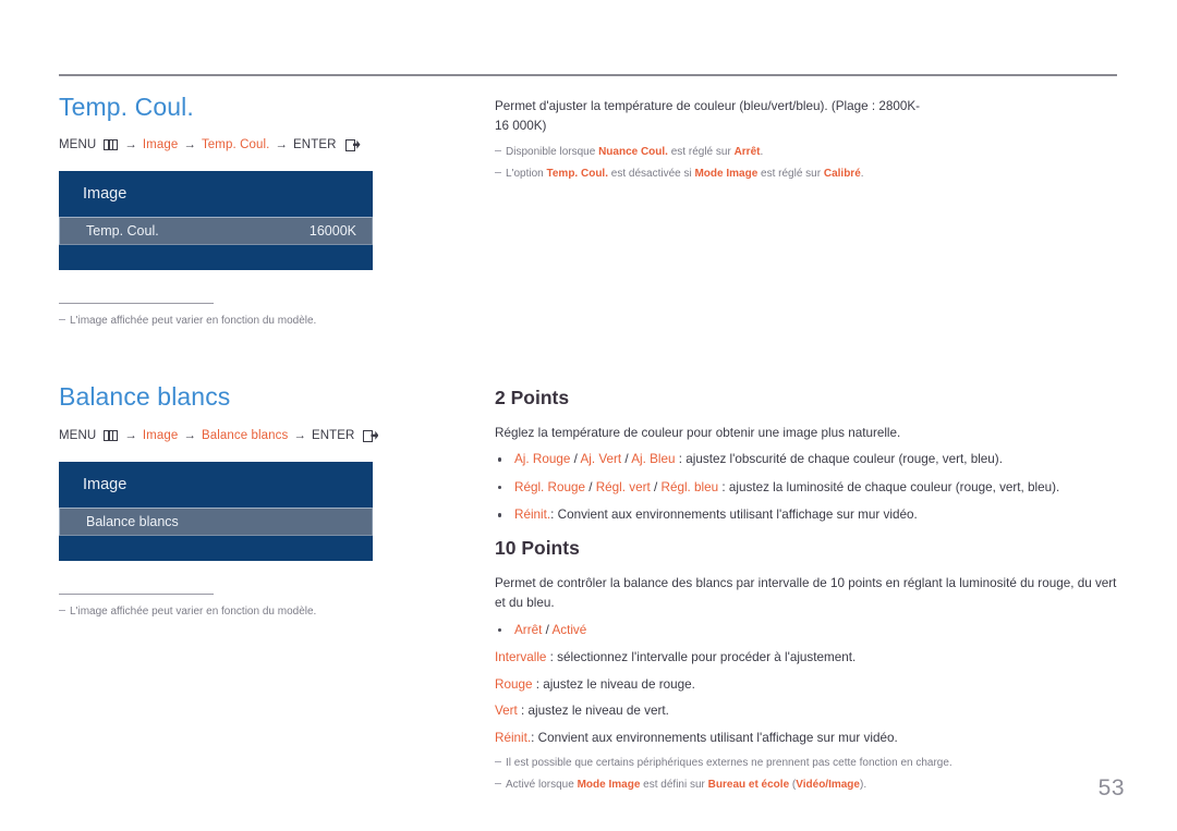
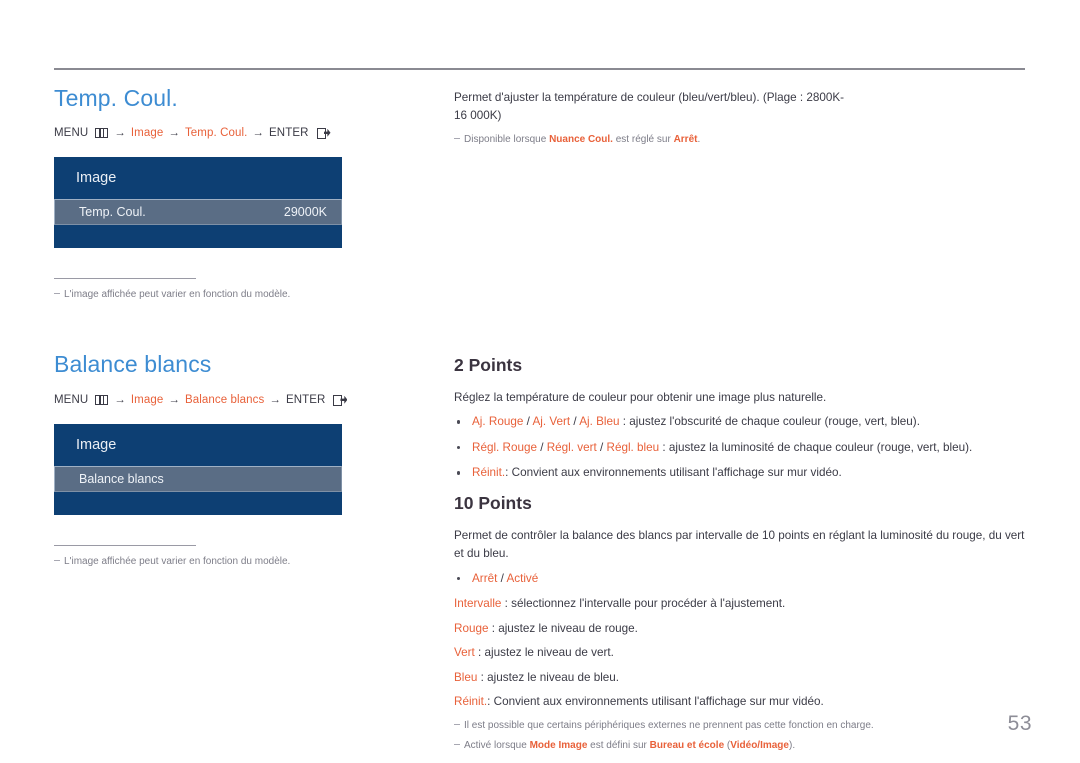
  Temp. Coul.
  MENU
  →
  Image
  →
  Temp. Coul.
  →
  ENTER
  Image
  Temp. Coul.
- 16000K
+ 29000K
  L'image affichée peut varier en fonction du modèle.
  Balance blancs
  MENU
  →
  Image
  →
  Balance blancs
  →
  ENTER
  Image
  Balance blancs
  L'image affichée peut varier en fonction du modèle.
  Permet d'ajuster la température de couleur (bleu/vert/bleu). (Plage : 2800K-16 000K)
  Disponible lorsque Nuance Coul. est réglé sur Arrêt.
- L'option Temp. Coul. est désactivée si Mode Image est réglé sur Calibré.
  2 Points
  Réglez la température de couleur pour obtenir une image plus naturelle.
  Aj. Rouge / Aj. Vert / Aj. Bleu : ajustez l'obscurité de chaque couleur (rouge, vert, bleu).
  Régl. Rouge / Régl. vert / Régl. bleu : ajustez la luminosité de chaque couleur (rouge, vert, bleu).
  Réinit.: Convient aux environnements utilisant l'affichage sur mur vidéo.
  10 Points
  Permet de contrôler la balance des blancs par intervalle de 10 points en réglant la luminosité du rouge, du vert et du bleu.
  Arrêt / Activé
  Intervalle : sélectionnez l'intervalle pour procéder à l'ajustement.
  Rouge : ajustez le niveau de rouge.
  Vert : ajustez le niveau de vert.
+ Bleu : ajustez le niveau de bleu.
  Réinit.: Convient aux environnements utilisant l'affichage sur mur vidéo.
  Il est possible que certains périphériques externes ne prennent pas cette fonction en charge.
  Activé lorsque Mode Image est défini sur Bureau et école (Vidéo/Image).
  53
